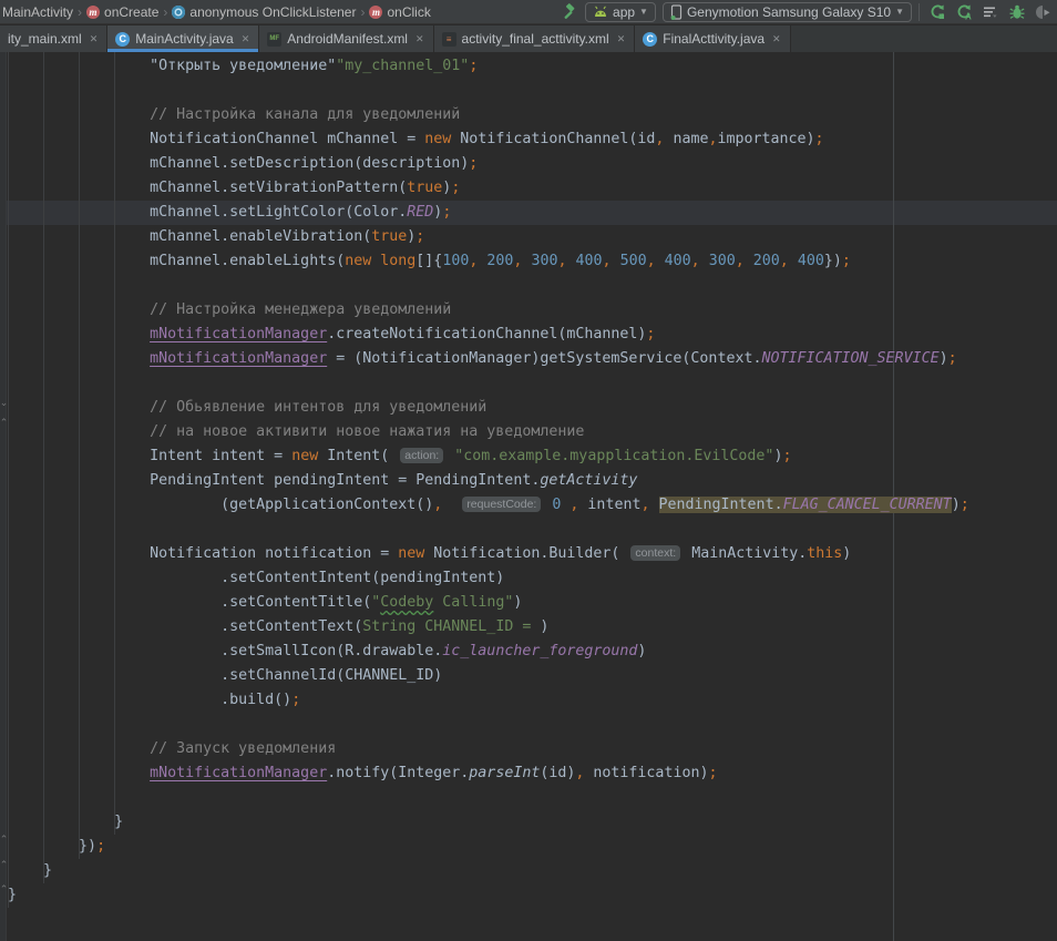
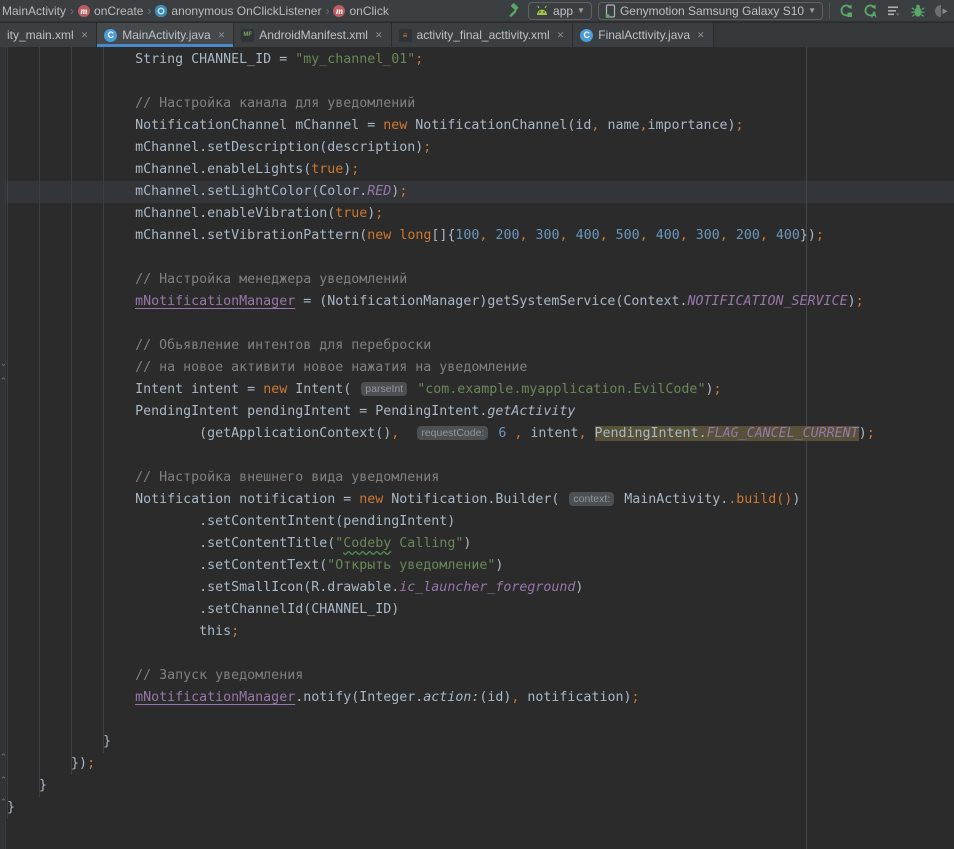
  MainActivity
  ›
  m
  onCreate
  ›
  anonymous OnClickListener
  ›
  m
  onClick
  app
  ▼
  Genymotion Samsung Galaxy S10
  ▼
  A
  ity_main.xml
  ✕
  C
  MainActivity.java
  ✕
  AndroidManifest.xml
  ✕
  ≡
  activity_final_acttivity.xml
  ✕
  C
  FinalActtivity.java
  ✕
- "Открыть уведомление""my_channel_01";
+ String CHANNEL_ID = "my_channel_01";
  // Настройка канала для уведомлений
  NotificationChannel mChannel = new NotificationChannel(id, name,importance);
  mChannel.setDescription(description);
- mChannel.setVibrationPattern(true);
+ mChannel.enableLights(true);
  mChannel.setLightColor(Color.RED);
  mChannel.enableVibration(true);
- mChannel.enableLights(new long[]{100, 200, 300, 400, 500, 400, 300, 200, 400});
+ mChannel.setVibrationPattern(new long[]{100, 200, 300, 400, 500, 400, 300, 200, 400});
  // Настройка менеджера уведомлений
- mNotificationManager.createNotificationChannel(mChannel);
  mNotificationManager = (NotificationManager)getSystemService(Context.NOTIFICATION_SERVICE);
- // Обьявление интентов для уведомлений
+ // Обьявление интентов для переброски
  // на новое активити новое нажатия на уведомление
- Intent intent = new Intent( action: "com.example.myapplication.EvilCode");
+ Intent intent = new Intent( parseInt "com.example.myapplication.EvilCode");
  PendingIntent pendingIntent = PendingIntent.getActivity
- (getApplicationContext(), requestCode: 0 , intent, PendingIntent.FLAG_CANCEL_CURRENT);
+ (getApplicationContext(), requestCode: 6 , intent, PendingIntent.FLAG_CANCEL_CURRENT);
+ // Настройка внешнего вида уведомления
- Notification notification = new Notification.Builder( context: MainActivity.this)
+ Notification notification = new Notification.Builder( context: MainActivity..build())
  .setContentIntent(pendingIntent)
  .setContentTitle("Codeby Calling")
- .setContentText(String CHANNEL_ID = )
+ .setContentText("Открыть уведомление")
  .setSmallIcon(R.drawable.ic_launcher_foreground)
  .setChannelId(CHANNEL_ID)
- .build();
+ this;
  // Запуск уведомления
- mNotificationManager.notify(Integer.parseInt(id), notification);
+ mNotificationManager.notify(Integer.action:(id), notification);
  }
  });
  }
  }
  ⌄
  ⌃
  ⌃
  ⌃
  ⌃
